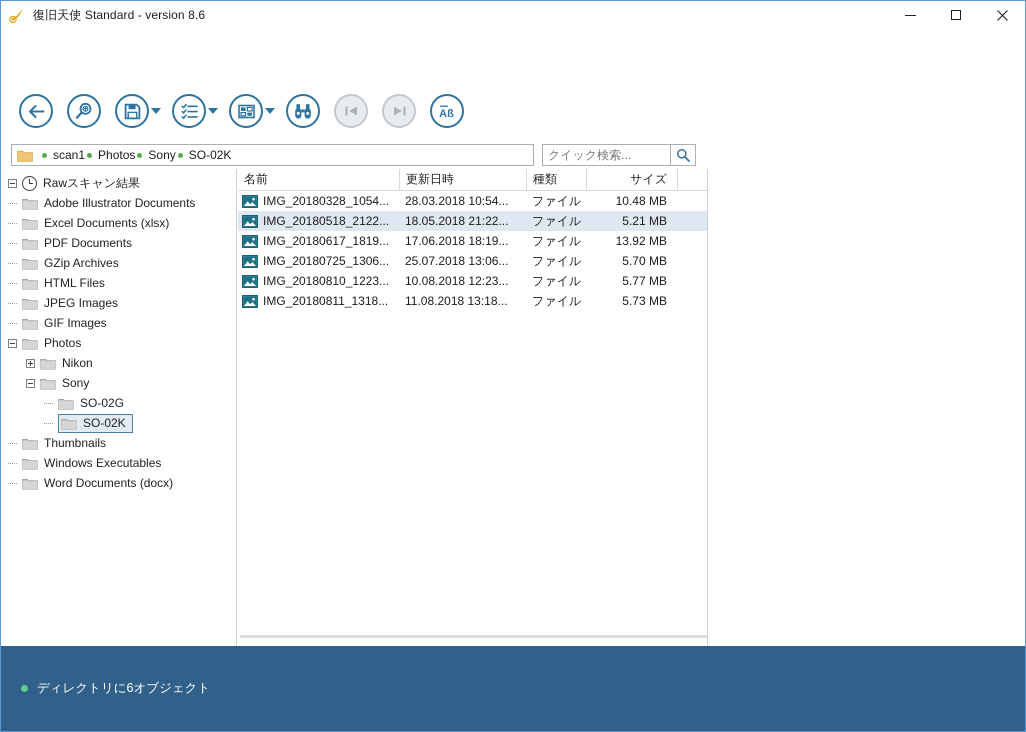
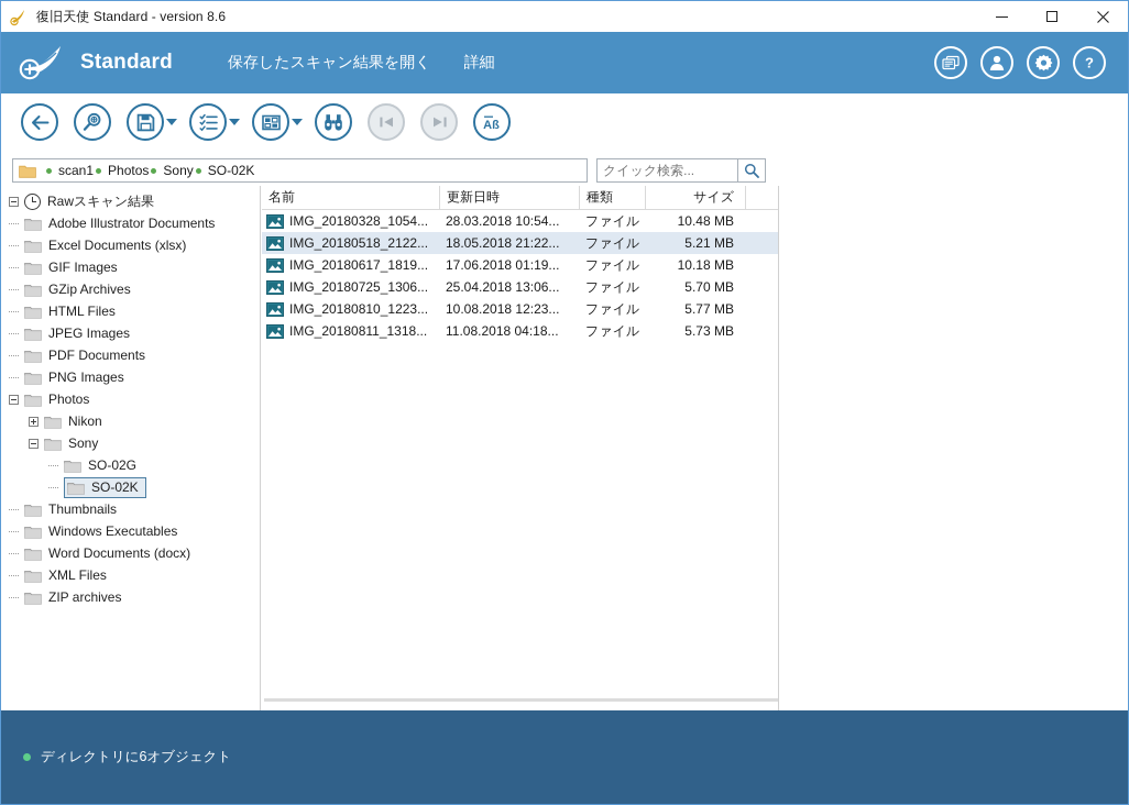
  復旧天使 Standard - version 8.6
+ Standard
+ 保存したスキャン結果を開く
+ 詳細
+ ?
  Aß
  scan1
  Photos
  Sony
  SO-02K
  クイック検索...
  Rawスキャン結果
  Adobe Illustrator Documents
  Excel Documents (xlsx)
- PDF Documents
+ GIF Images
  GZip Archives
  HTML Files
  JPEG Images
- GIF Images
+ PDF Documents
+ PNG Images
  Photos
  Nikon
  Sony
  SO-02G
  SO-02K
  Thumbnails
  Windows Executables
  Word Documents (docx)
+ XML Files
+ ZIP archives
  名前
  更新日時
  種類
  サイズ
  IMG_20180328_1054...
  28.03.2018 10:54...
  ファイル
  10.48 MB
  IMG_20180518_2122...
  18.05.2018 21:22...
  ファイル
  5.21 MB
  IMG_20180617_1819...
- 17.06.2018 18:19...
+ 17.06.2018 01:19...
  ファイル
- 13.92 MB
+ 10.18 MB
  IMG_20180725_1306...
- 25.07.2018 13:06...
+ 25.04.2018 13:06...
  ファイル
  5.70 MB
  IMG_20180810_1223...
  10.08.2018 12:23...
  ファイル
  5.77 MB
  IMG_20180811_1318...
- 11.08.2018 13:18...
+ 11.08.2018 04:18...
  ファイル
  5.73 MB
  ディレクトリに6オブジェクト
